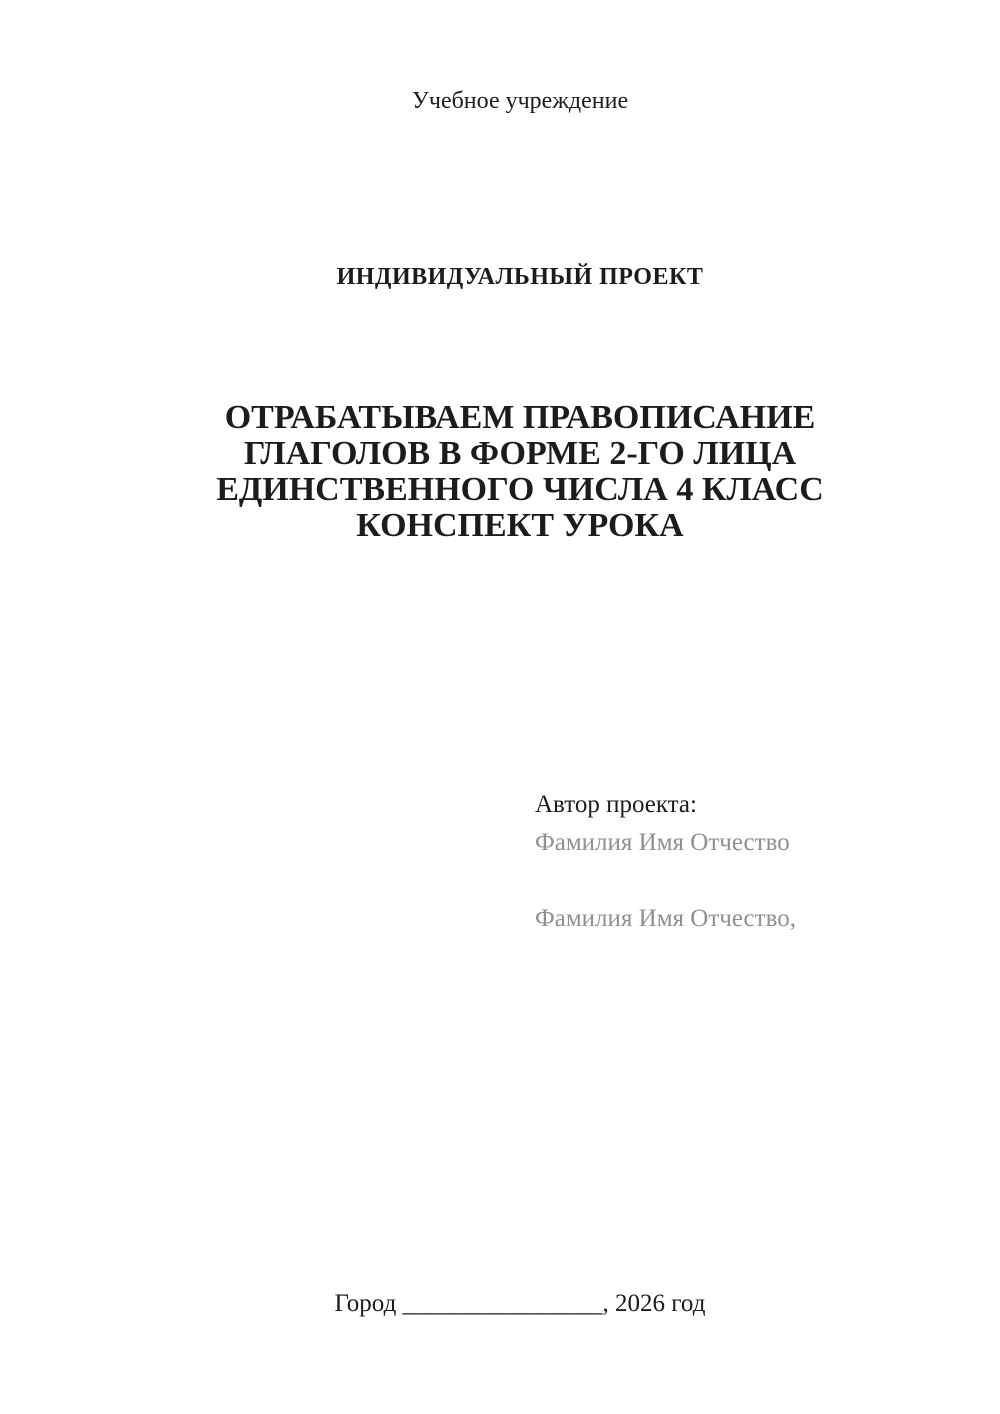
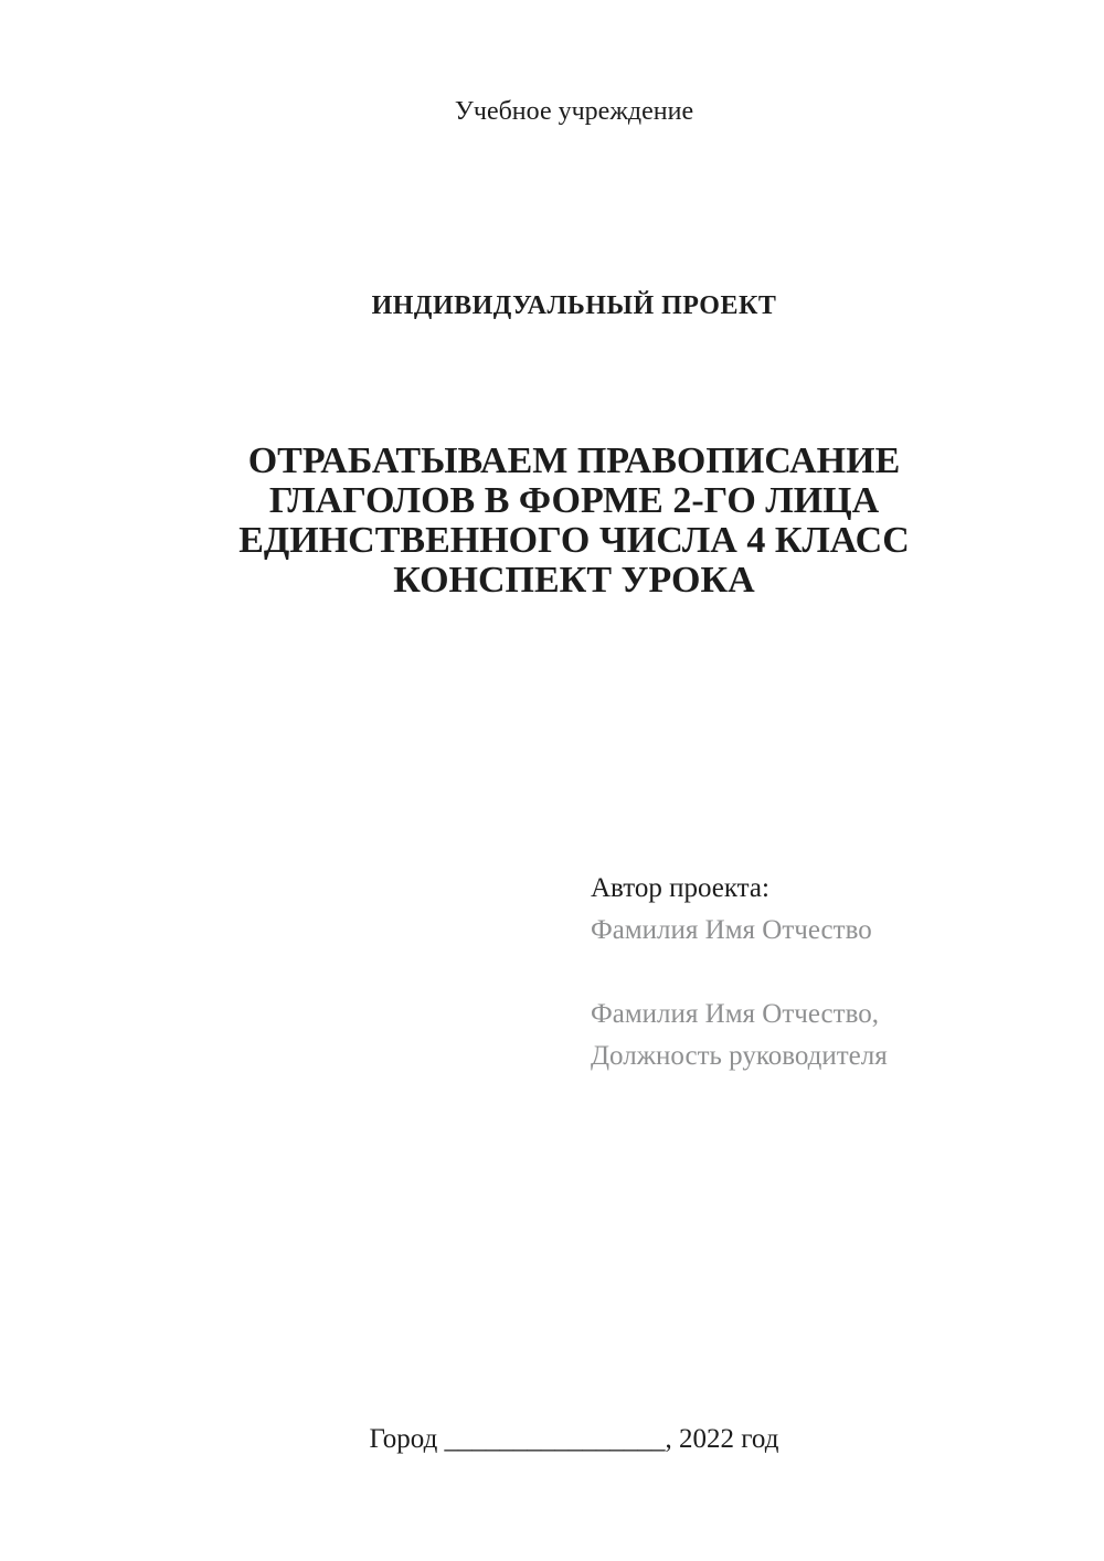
  Учебное учреждение
  ИНДИВИДУАЛЬНЫЙ ПРОЕКТ
  ОТРАБАТЫВАЕМ ПРАВОПИСАНИЕ
  ГЛАГОЛОВ В ФОРМЕ 2-ГО ЛИЦА
  ЕДИНСТВЕННОГО ЧИСЛА 4 КЛАСС
  КОНСПЕКТ УРОКА
  Автор проекта:
  Фамилия Имя Отчество
  Фамилия Имя Отчество,
+ Должность руководителя
- Город ________________, 2026 год
+ Город ________________, 2022 год
